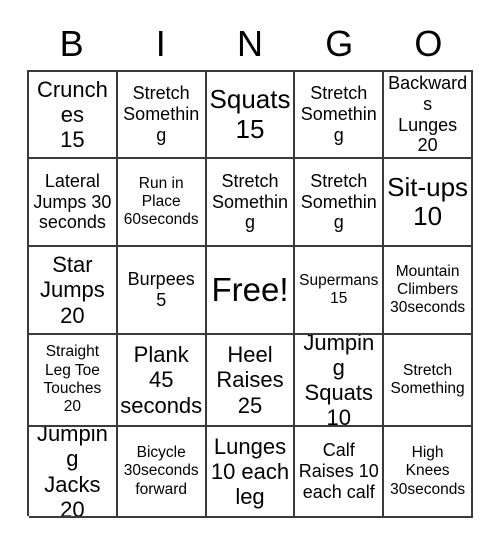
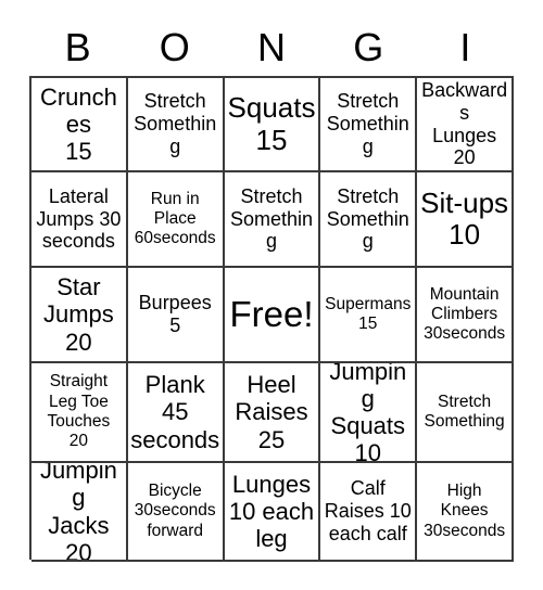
  B
- I
+ O
  N
  G
- O
+ I
  Crunches
  15
  Stretch
  Something
  Squats
  15
  Stretch
  Something
  Backwards
  Lunges 20
  Lateral
  Jumps 30
  seconds
  Run in
  Place
  60seconds
  Stretch
  Something
  Stretch
  Something
  Sit-ups
  10
  Star
  Jumps
  20
  Burpees
  5
  Free!
  Supermans
  15
  Mountain
  Climbers
  30seconds
  Straight
  Leg Toe
  Touches
  20
  Plank
  45
  seconds
  Heel
  Raises
  25
  Jumping
  Squats
  10
  Stretch
  Something
  Jumping
  Jacks
  20
  Bicycle
  30seconds
  forward
  Lunges
  10 each
  leg
  Calf
  Raises 10
  each calf
  High
  Knees
  30seconds
